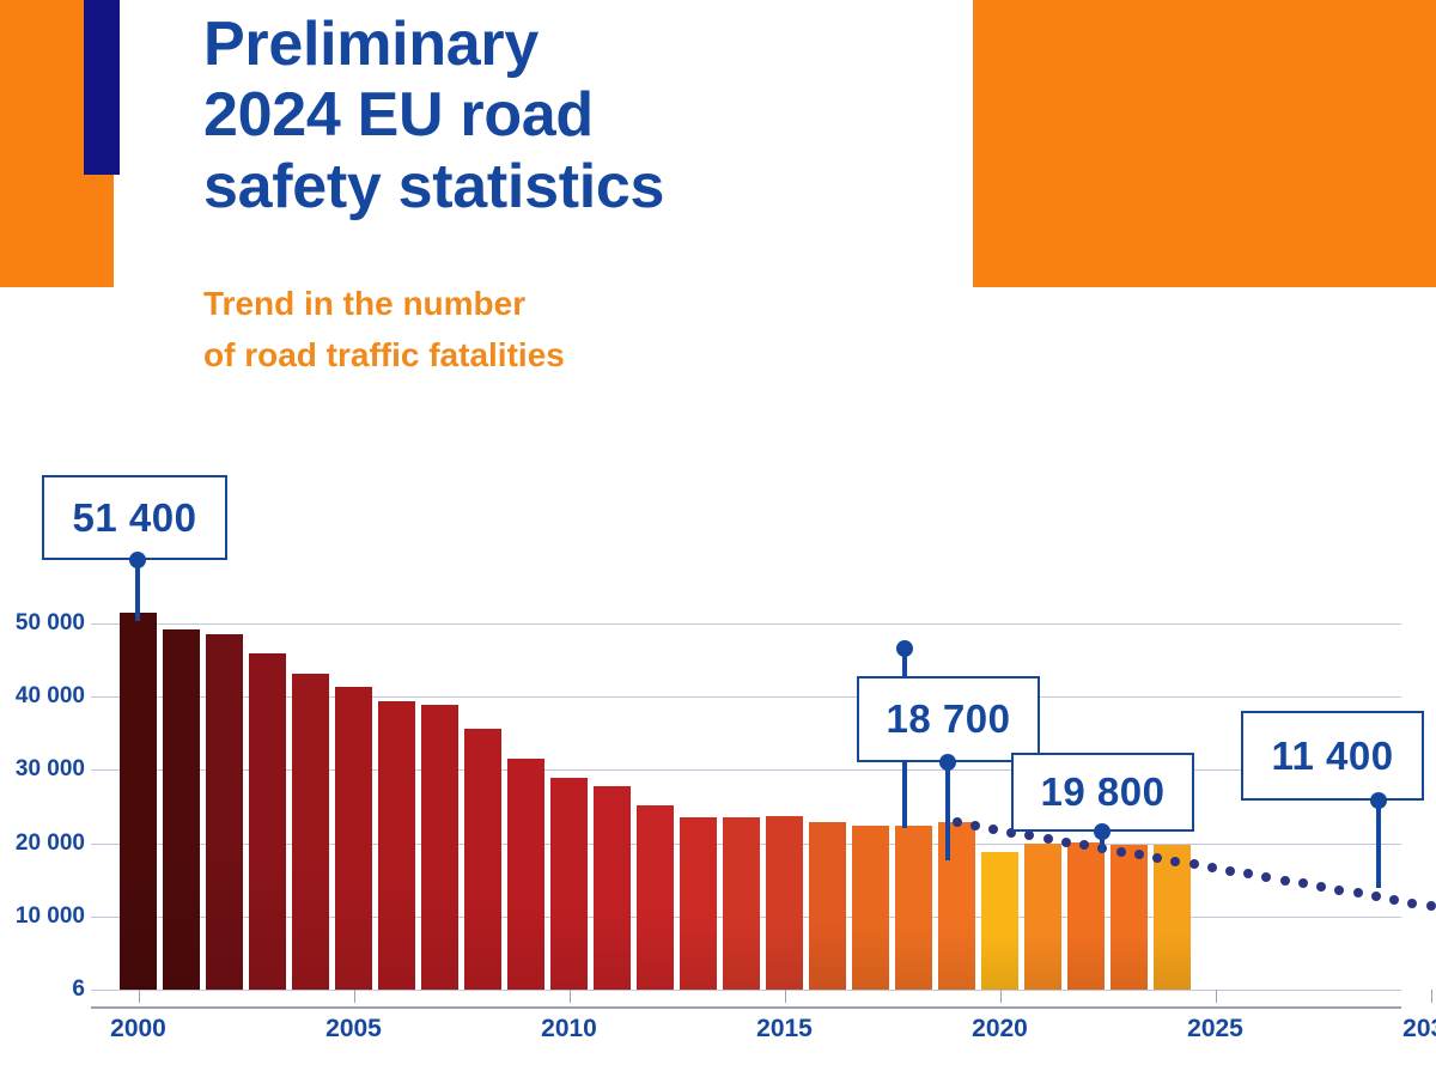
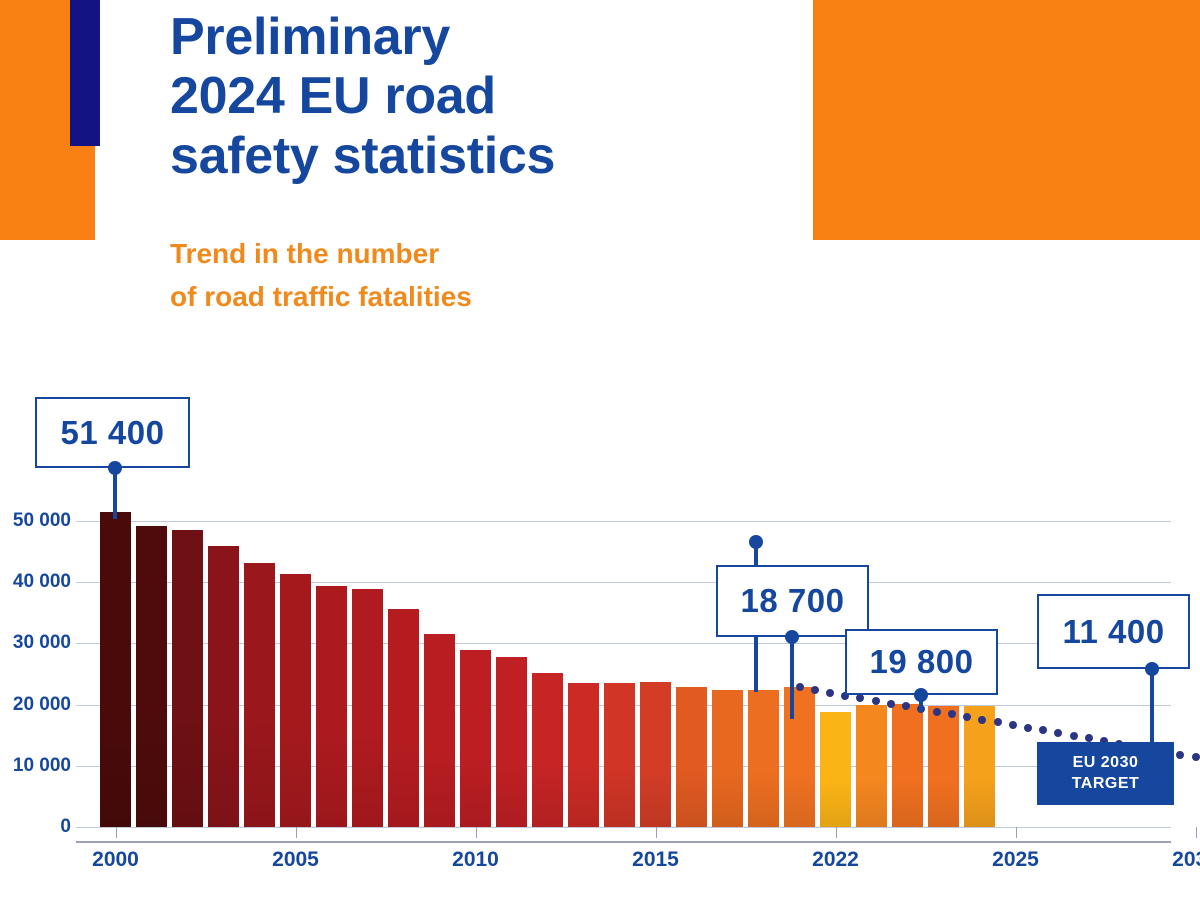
  Preliminary
  2024 EU road
  safety statistics
  Trend in the number
  of road traffic fatalities
- 6
+ 0
  10 000
  20 000
  30 000
  40 000
  50 000
  2000
  2005
  2010
  2015
- 2020
+ 2022
  2025
  51 400
  18 700
  19 800
  11 400
+ EU 2030
+ TARGET
